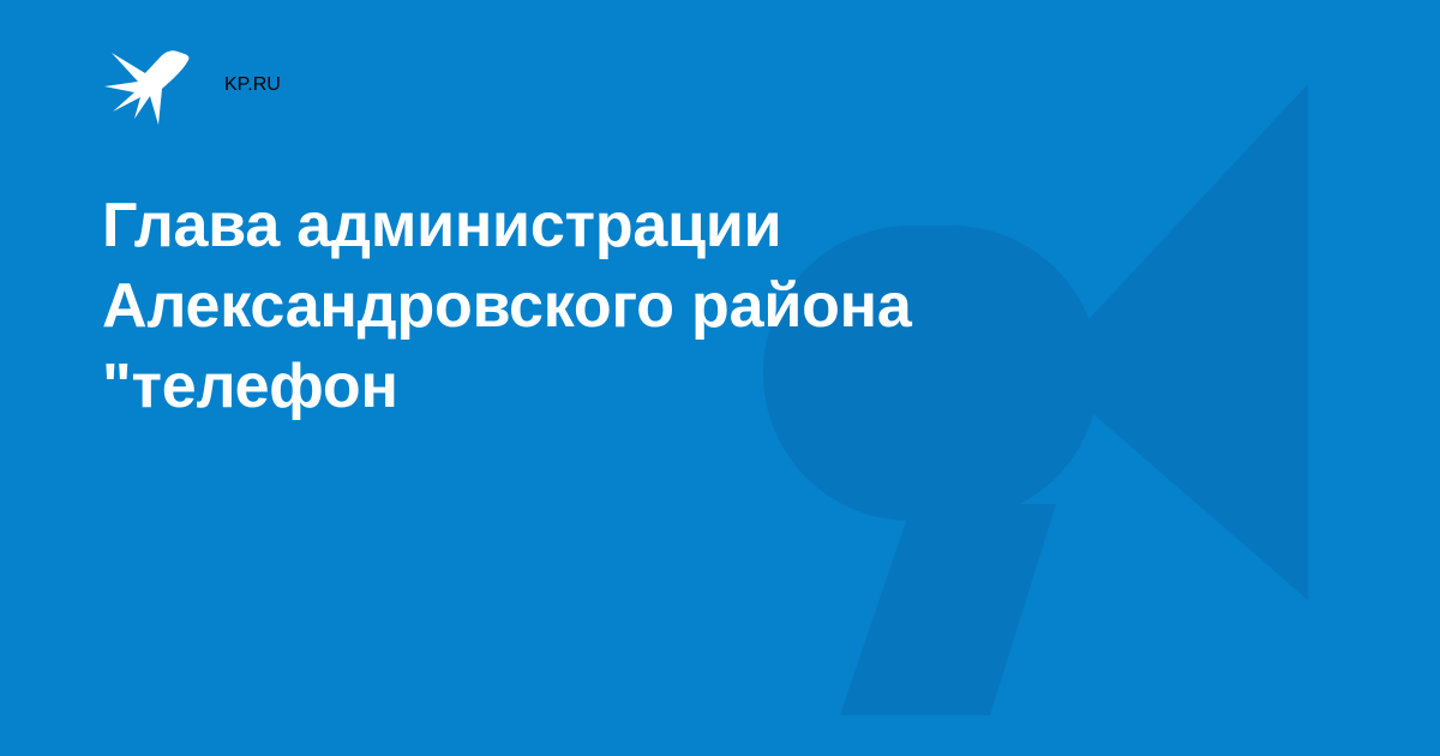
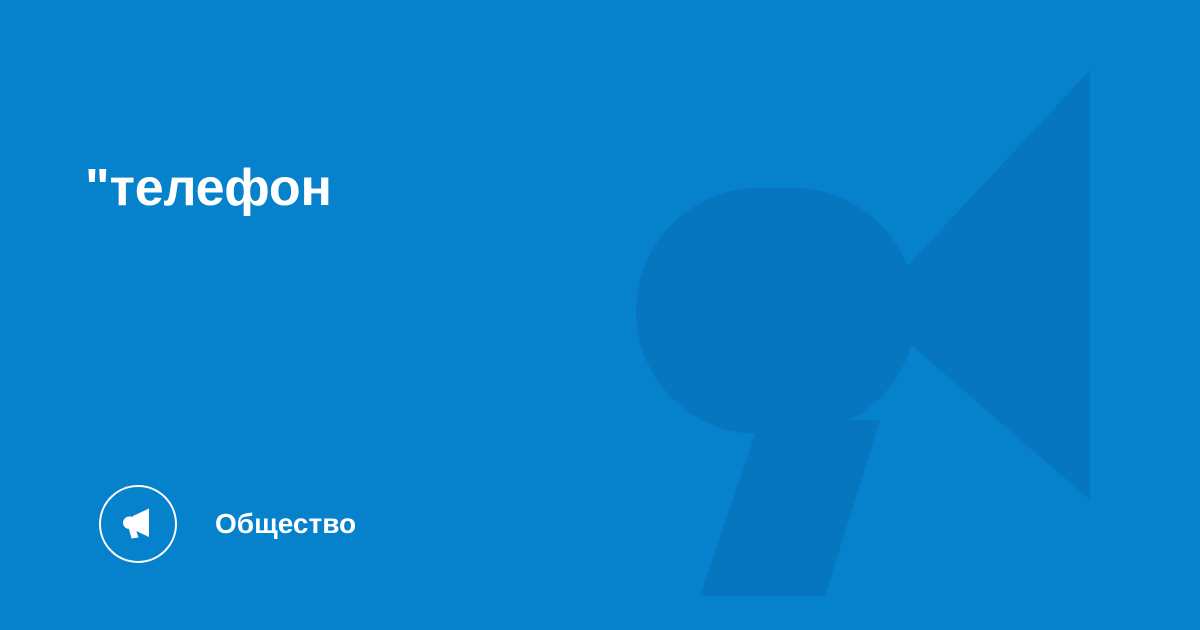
- KP.RU
- Глава администрации
- Александровского района
  "телефон
+ Общество
